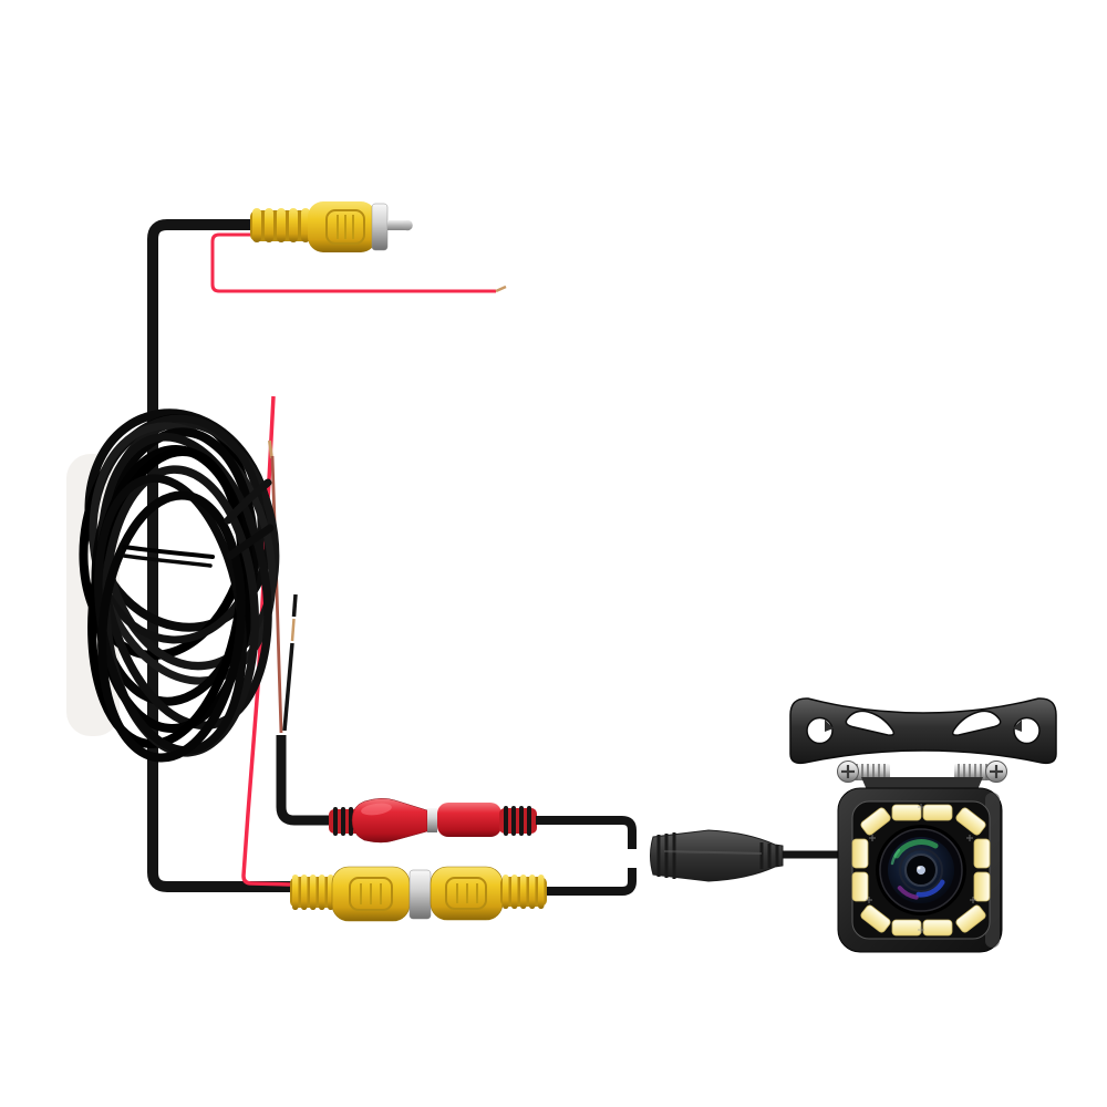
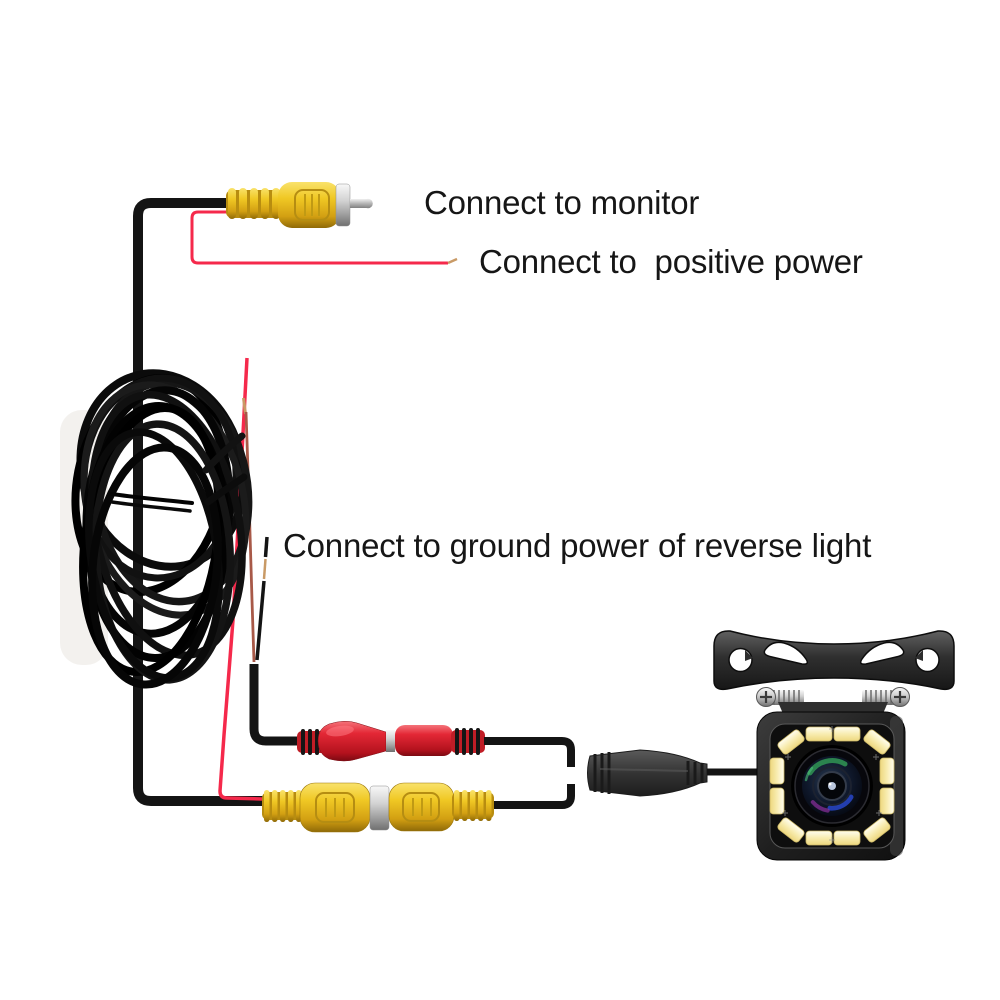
+ Connect to monitor
+ Connect to positive power
+ Connect to ground power of reverse light
